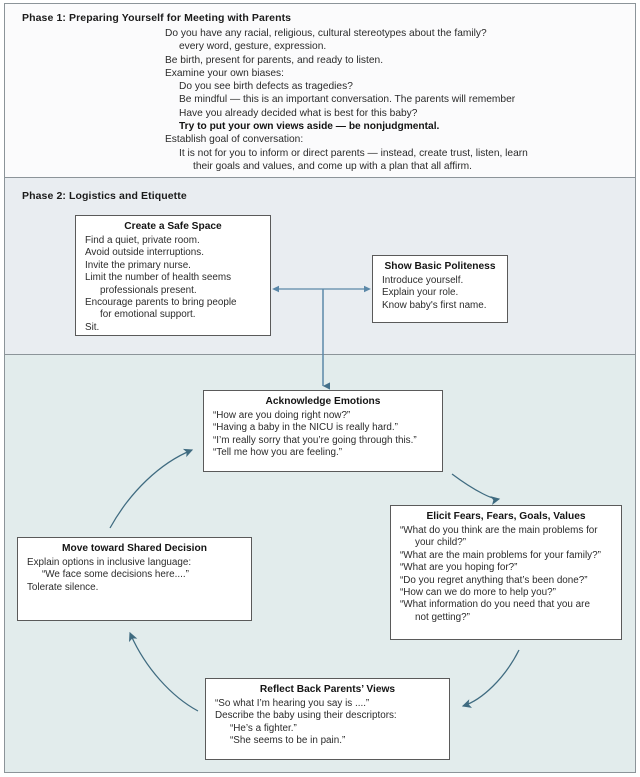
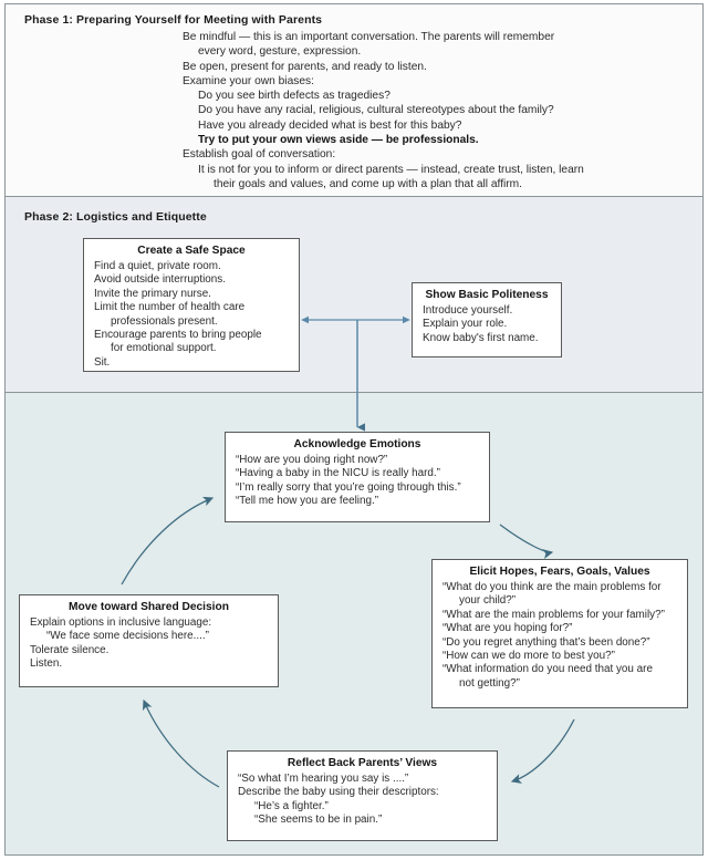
  Phase 1: Preparing Yourself for Meeting with Parents
- Do you have any racial, religious, cultural stereotypes about the family?
+ Be mindful — this is an important conversation. The parents will remember
  every word, gesture, expression.
- Be birth, present for parents, and ready to listen.
+ Be open, present for parents, and ready to listen.
  Examine your own biases:
  Do you see birth defects as tragedies?
- Be mindful — this is an important conversation. The parents will remember
+ Do you have any racial, religious, cultural stereotypes about the family?
  Have you already decided what is best for this baby?
- Try to put your own views aside — be nonjudgmental.
+ Try to put your own views aside — be professionals.
  Establish goal of conversation:
  It is not for you to inform or direct parents — instead, create trust, listen, learn
  their goals and values, and come up with a plan that all affirm.
  Phase 2: Logistics and Etiquette
  Create a Safe Space
  Find a quiet, private room.
  Avoid outside interruptions.
  Invite the primary nurse.
- Limit the number of health seems
+ Limit the number of health care
  professionals present.
  Encourage parents to bring people
  for emotional support.
  Sit.
  Show Basic Politeness
  Introduce yourself.
  Explain your role.
  Know baby's first name.
  Acknowledge Emotions
  “How are you doing right now?”
  “Having a baby in the NICU is really hard.”
  “I’m really sorry that you’re going through this.”
  “Tell me how you are feeling.”
- Elicit Fears, Fears, Goals, Values
+ Elicit Hopes, Fears, Goals, Values
  “What do you think are the main problems for
  your child?”
  “What are the main problems for your family?”
  “What are you hoping for?”
  “Do you regret anything that’s been done?”
- “How can we do more to help you?”
+ “How can we do more to best you?”
  “What information do you need that you are
  not getting?”
  Reflect Back Parents’ Views
  “So what I’m hearing you say is ....”
  Describe the baby using their descriptors:
  “He’s a fighter.”
  “She seems to be in pain.”
  Move toward Shared Decision
  Explain options in inclusive language:
  “We face some decisions here....”
  Tolerate silence.
+ Listen.
